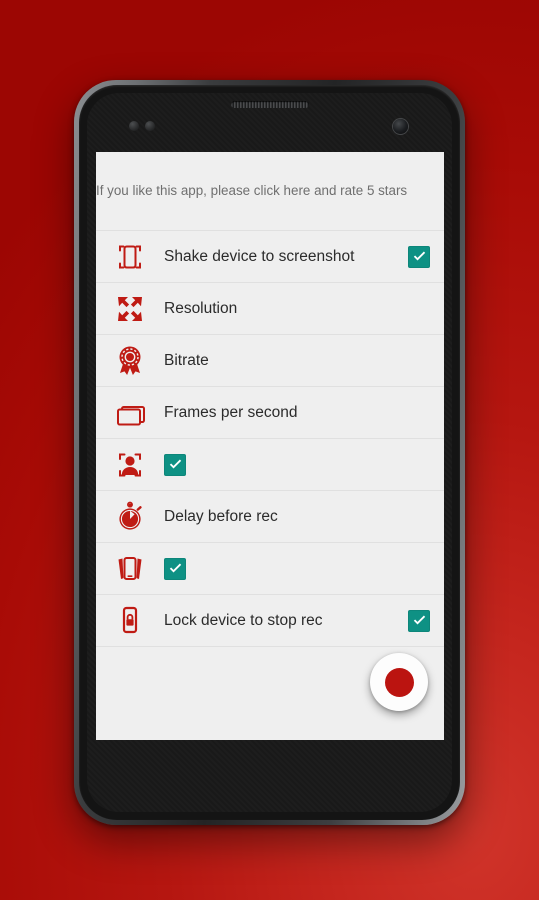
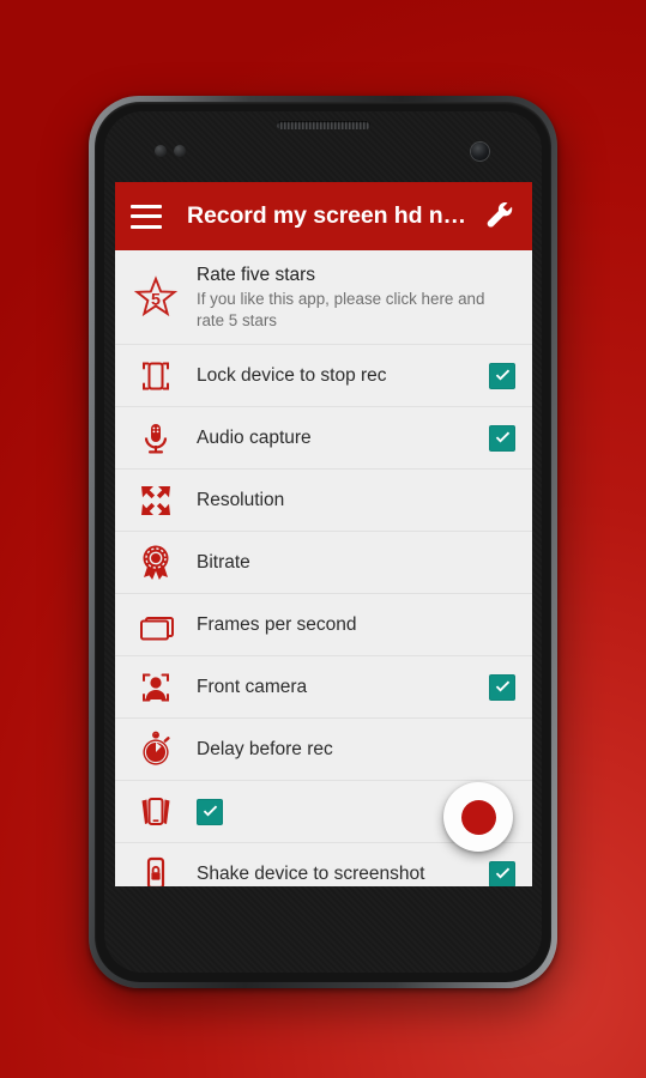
+ Record my screen hd n…
+ 5
+ Rate five stars
  If you like this app, please click here and rate 5 stars
- Shake device to screenshot
+ Lock device to stop rec
+ Audio capture
  Resolution
  Bitrate
  Frames per second
+ Front camera
  Delay before rec
- Lock device to stop rec
+ Shake device to screenshot
